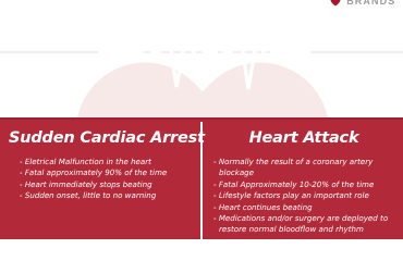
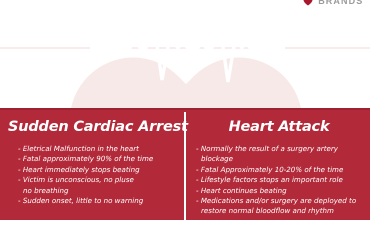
  BRANDS
  Sudden Cardiac Arres
  - Eletrical Malfunction in the heart
  - Fatal approximately 90% of the time
  - Heart immediately stops beating
+ - Victim is unconscious, no pluse
+ no breathing
  - Sudden onset, little to no warning
  Heart Attack
- - Normally the result of a coronary artery blockage
+ - Normally the result of a surgery artery blockage
  - Fatal Approximately 10-20% of the time
- - Lifestyle factors play an important role
+ - Lifestyle factors stops an important role
  - Heart continues beating
  - Medications and/or surgery are deployed to
  restore normal bloodflow and rhythm
